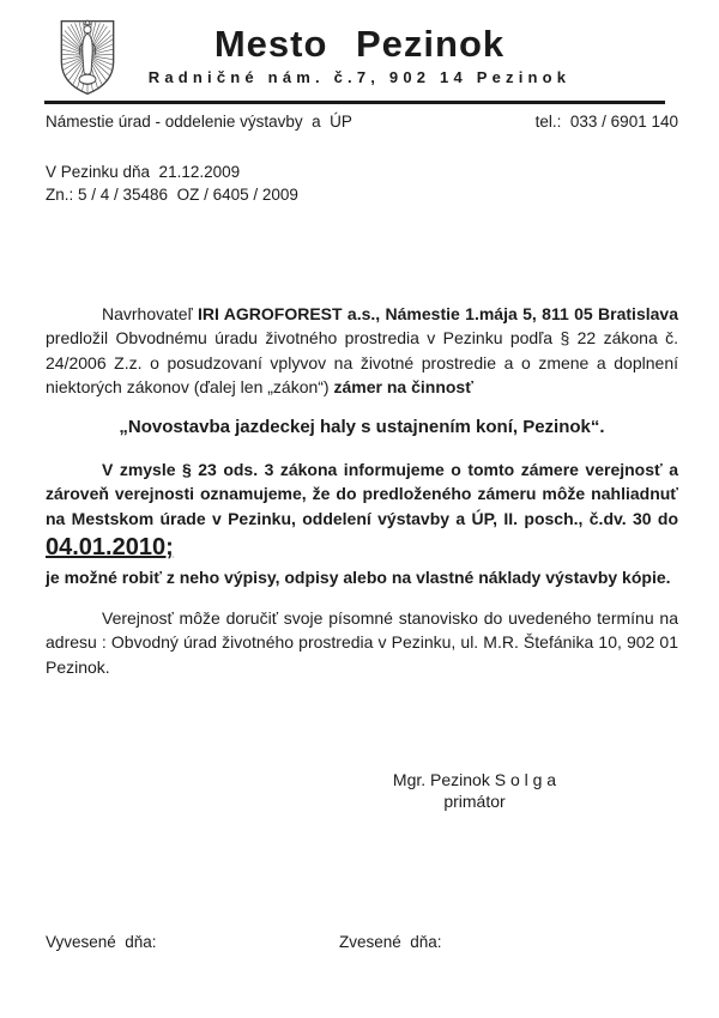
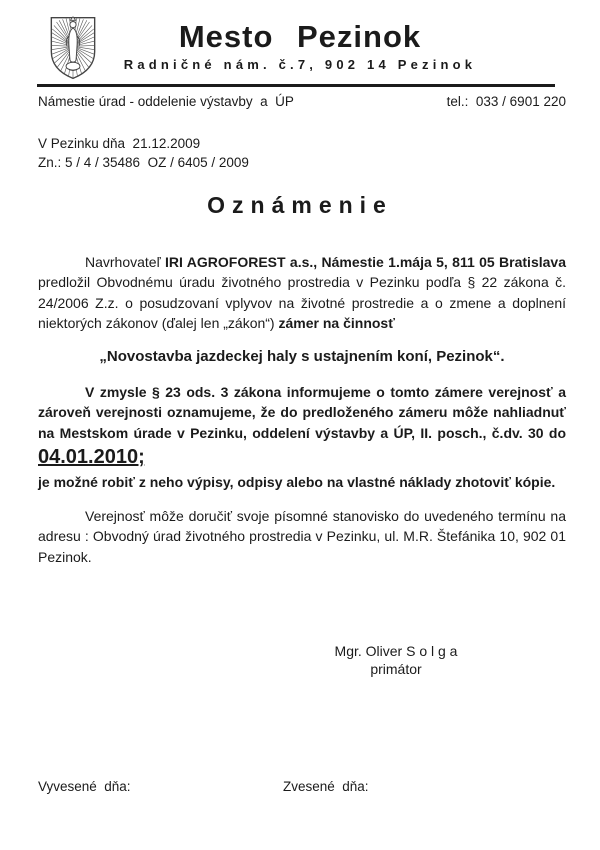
  Mesto Pezinok
  Radničné nám. č.7, 902 14 Pezinok
  Námestie úrad - oddelenie výstavby a ÚP
- tel.: 033 / 6901 140
+ tel.: 033 / 6901 220
  V Pezinku dňa 21.12.2009
  Zn.: 5 / 4 / 35486 OZ / 6405 / 2009
+ Oznámenie
  Navrhovateľ IRI AGROFOREST a.s., Námestie 1.mája 5, 811 05 Bratislava predložil Obvodnému úradu životného prostredia v Pezinku podľa § 22 zákona č. 24/2006 Z.z. o posudzovaní vplyvov na životné prostredie a o zmene a doplnení niektorých zákonov (ďalej len „zákon“) zámer na činnosť
  „Novostavba jazdeckej haly s ustajnením koní, Pezinok“.
  V zmysle § 23 ods. 3 zákona informujeme o tomto zámere verejnosť a zároveň verejnosti oznamujeme, že do predloženého zámeru môže nahliadnuť na Mestskom úrade v Pezinku, oddelení výstavby a ÚP, II. posch., č.dv. 30 do 04.01.2010;
- je možné robiť z neho výpisy, odpisy alebo na vlastné náklady výstavby kópie.
+ je možné robiť z neho výpisy, odpisy alebo na vlastné náklady zhotoviť kópie.
  Verejnosť môže doručiť svoje písomné stanovisko do uvedeného termínu na adresu : Obvodný úrad životného prostredia v Pezinku, ul. M.R. Štefánika 10, 902 01 Pezinok.
- Mgr. Pezinok S o l g a
+ Mgr. Oliver S o l g a
  primátor
  Vyvesené dňa:
  Zvesené dňa:
